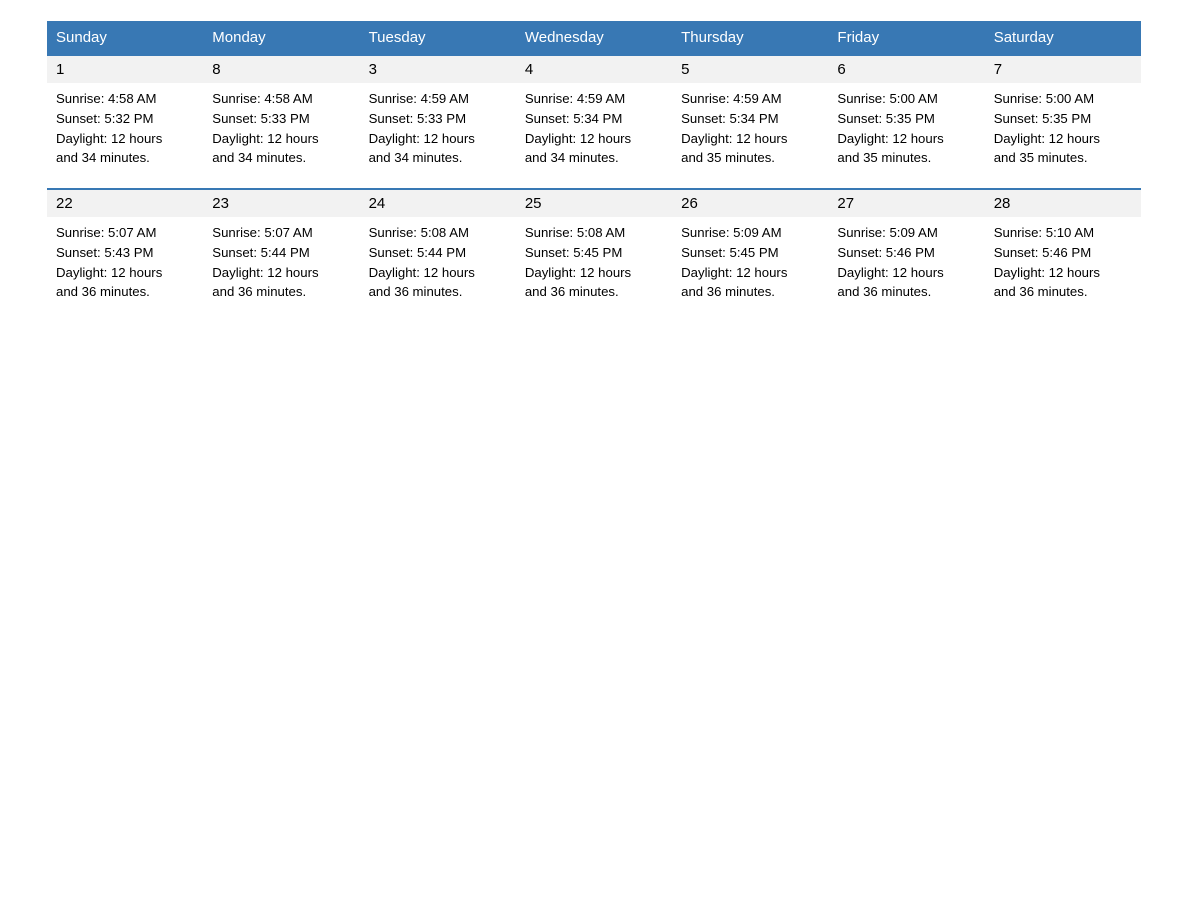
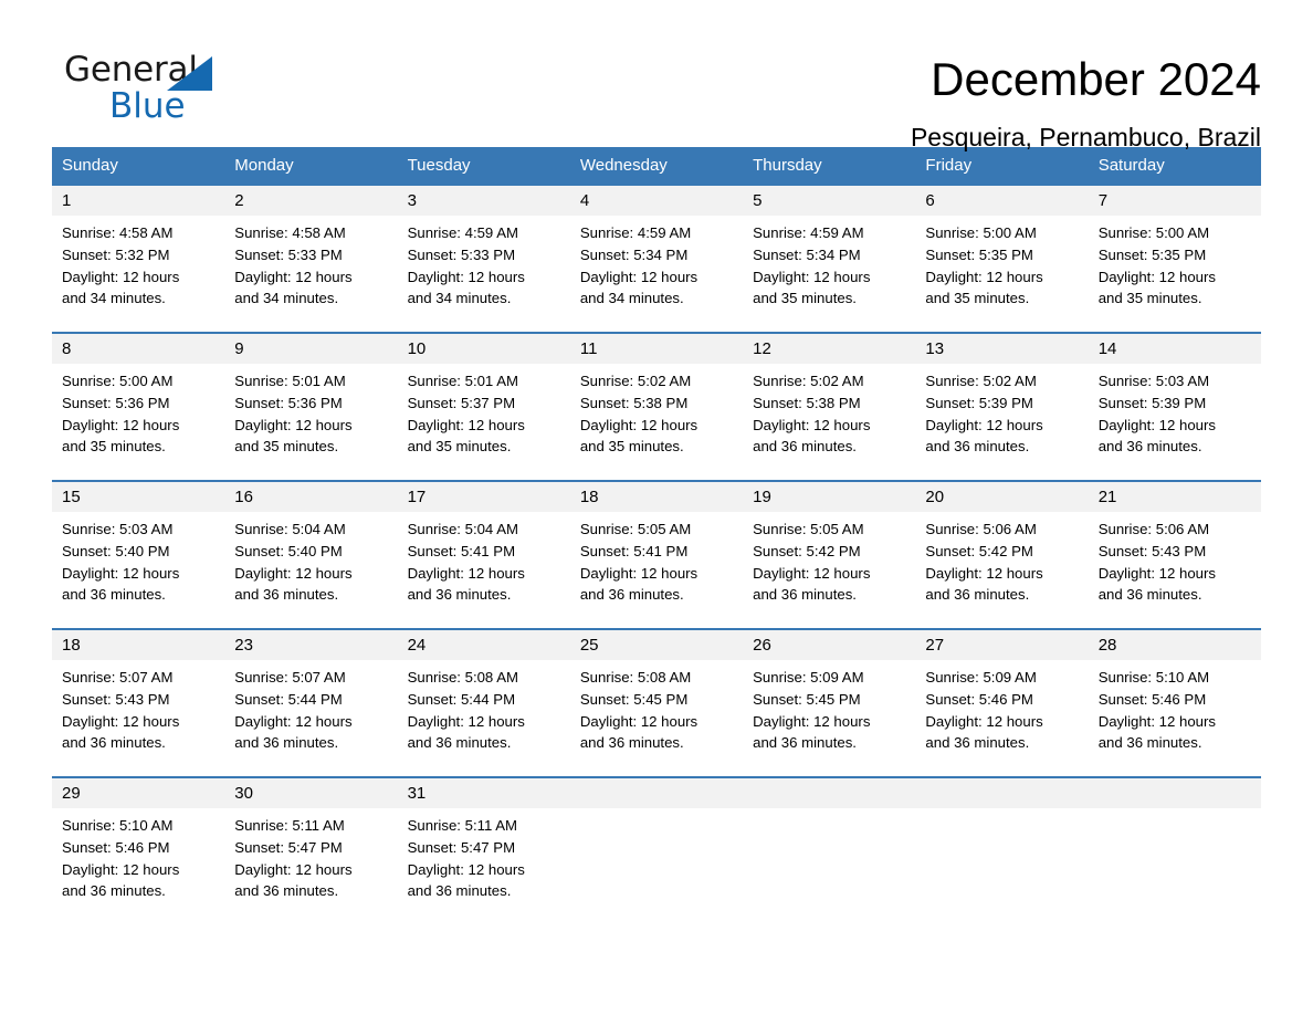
+ General
+ Blue
+ December 2024
+ Pesqueira, Pernambuco, Brazil
  Sunday	Monday	Tuesday	Wednesday	Thursday	Friday	Saturday
- 1Sunrise: 4:58 AMSunset: 5:32 PMDaylight: 12 hoursand 34 minutes.	8Sunrise: 4:58 AMSunset: 5:33 PMDaylight: 12 hoursand 34 minutes.	3Sunrise: 4:59 AMSunset: 5:33 PMDaylight: 12 hoursand 34 minutes.	4Sunrise: 4:59 AMSunset: 5:34 PMDaylight: 12 hoursand 34 minutes.	5Sunrise: 4:59 AMSunset: 5:34 PMDaylight: 12 hoursand 35 minutes.	6Sunrise: 5:00 AMSunset: 5:35 PMDaylight: 12 hoursand 35 minutes.	7Sunrise: 5:00 AMSunset: 5:35 PMDaylight: 12 hoursand 35 minutes.
+ 1Sunrise: 4:58 AMSunset: 5:32 PMDaylight: 12 hoursand 34 minutes.	2Sunrise: 4:58 AMSunset: 5:33 PMDaylight: 12 hoursand 34 minutes.	3Sunrise: 4:59 AMSunset: 5:33 PMDaylight: 12 hoursand 34 minutes.	4Sunrise: 4:59 AMSunset: 5:34 PMDaylight: 12 hoursand 34 minutes.	5Sunrise: 4:59 AMSunset: 5:34 PMDaylight: 12 hoursand 35 minutes.	6Sunrise: 5:00 AMSunset: 5:35 PMDaylight: 12 hoursand 35 minutes.	7Sunrise: 5:00 AMSunset: 5:35 PMDaylight: 12 hoursand 35 minutes.
+ 8Sunrise: 5:00 AMSunset: 5:36 PMDaylight: 12 hoursand 35 minutes.	9Sunrise: 5:01 AMSunset: 5:36 PMDaylight: 12 hoursand 35 minutes.	10Sunrise: 5:01 AMSunset: 5:37 PMDaylight: 12 hoursand 35 minutes.	11Sunrise: 5:02 AMSunset: 5:38 PMDaylight: 12 hoursand 35 minutes.	12Sunrise: 5:02 AMSunset: 5:38 PMDaylight: 12 hoursand 36 minutes.	13Sunrise: 5:02 AMSunset: 5:39 PMDaylight: 12 hoursand 36 minutes.	14Sunrise: 5:03 AMSunset: 5:39 PMDaylight: 12 hoursand 36 minutes.
+ 15Sunrise: 5:03 AMSunset: 5:40 PMDaylight: 12 hoursand 36 minutes.	16Sunrise: 5:04 AMSunset: 5:40 PMDaylight: 12 hoursand 36 minutes.	17Sunrise: 5:04 AMSunset: 5:41 PMDaylight: 12 hoursand 36 minutes.	18Sunrise: 5:05 AMSunset: 5:41 PMDaylight: 12 hoursand 36 minutes.	19Sunrise: 5:05 AMSunset: 5:42 PMDaylight: 12 hoursand 36 minutes.	20Sunrise: 5:06 AMSunset: 5:42 PMDaylight: 12 hoursand 36 minutes.	21Sunrise: 5:06 AMSunset: 5:43 PMDaylight: 12 hoursand 36 minutes.
- 22Sunrise: 5:07 AMSunset: 5:43 PMDaylight: 12 hoursand 36 minutes.	23Sunrise: 5:07 AMSunset: 5:44 PMDaylight: 12 hoursand 36 minutes.	24Sunrise: 5:08 AMSunset: 5:44 PMDaylight: 12 hoursand 36 minutes.	25Sunrise: 5:08 AMSunset: 5:45 PMDaylight: 12 hoursand 36 minutes.	26Sunrise: 5:09 AMSunset: 5:45 PMDaylight: 12 hoursand 36 minutes.	27Sunrise: 5:09 AMSunset: 5:46 PMDaylight: 12 hoursand 36 minutes.	28Sunrise: 5:10 AMSunset: 5:46 PMDaylight: 12 hoursand 36 minutes.
+ 18Sunrise: 5:07 AMSunset: 5:43 PMDaylight: 12 hoursand 36 minutes.	23Sunrise: 5:07 AMSunset: 5:44 PMDaylight: 12 hoursand 36 minutes.	24Sunrise: 5:08 AMSunset: 5:44 PMDaylight: 12 hoursand 36 minutes.	25Sunrise: 5:08 AMSunset: 5:45 PMDaylight: 12 hoursand 36 minutes.	26Sunrise: 5:09 AMSunset: 5:45 PMDaylight: 12 hoursand 36 minutes.	27Sunrise: 5:09 AMSunset: 5:46 PMDaylight: 12 hoursand 36 minutes.	28Sunrise: 5:10 AMSunset: 5:46 PMDaylight: 12 hoursand 36 minutes.
+ 29Sunrise: 5:10 AMSunset: 5:46 PMDaylight: 12 hoursand 36 minutes.	30Sunrise: 5:11 AMSunset: 5:47 PMDaylight: 12 hoursand 36 minutes.	31Sunrise: 5:11 AMSunset: 5:47 PMDaylight: 12 hoursand 36 minutes.
